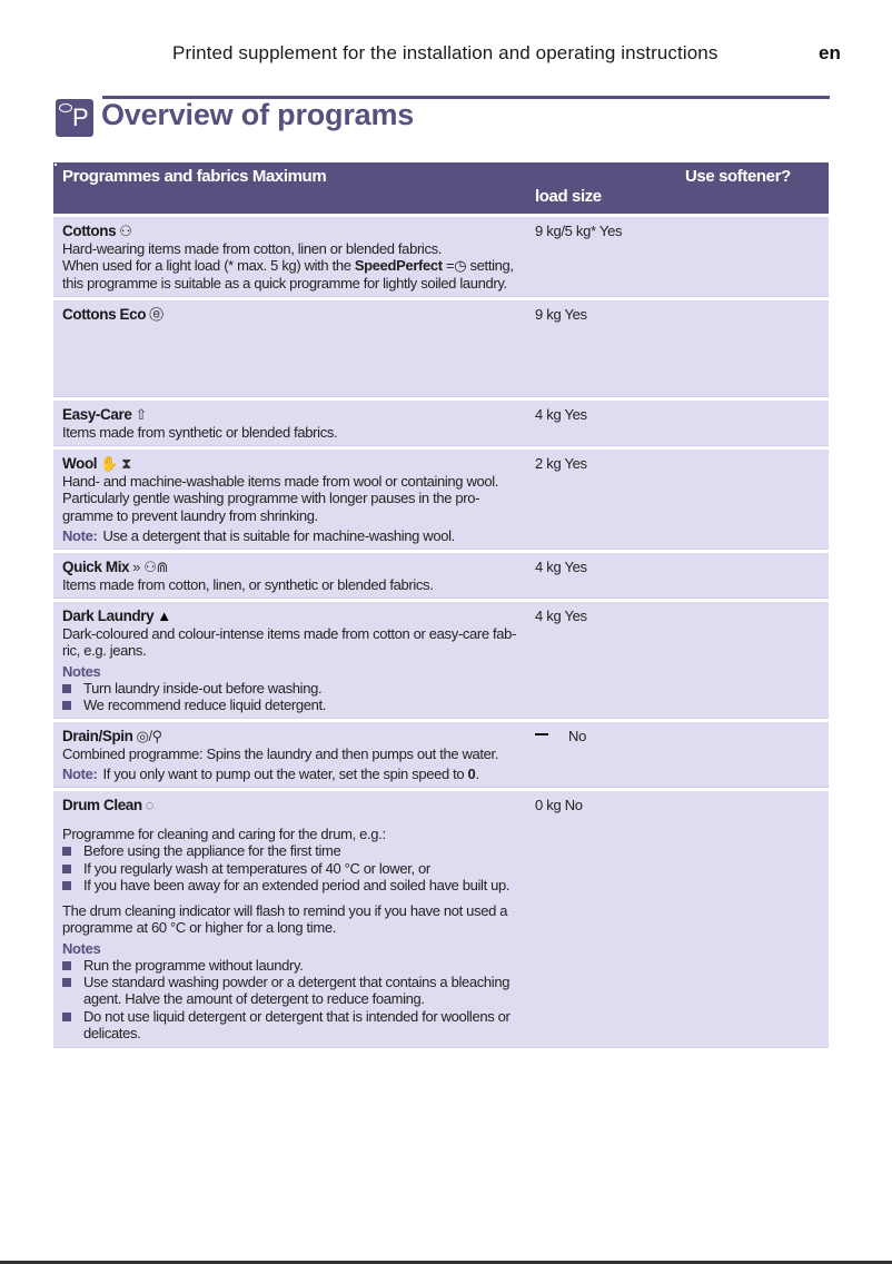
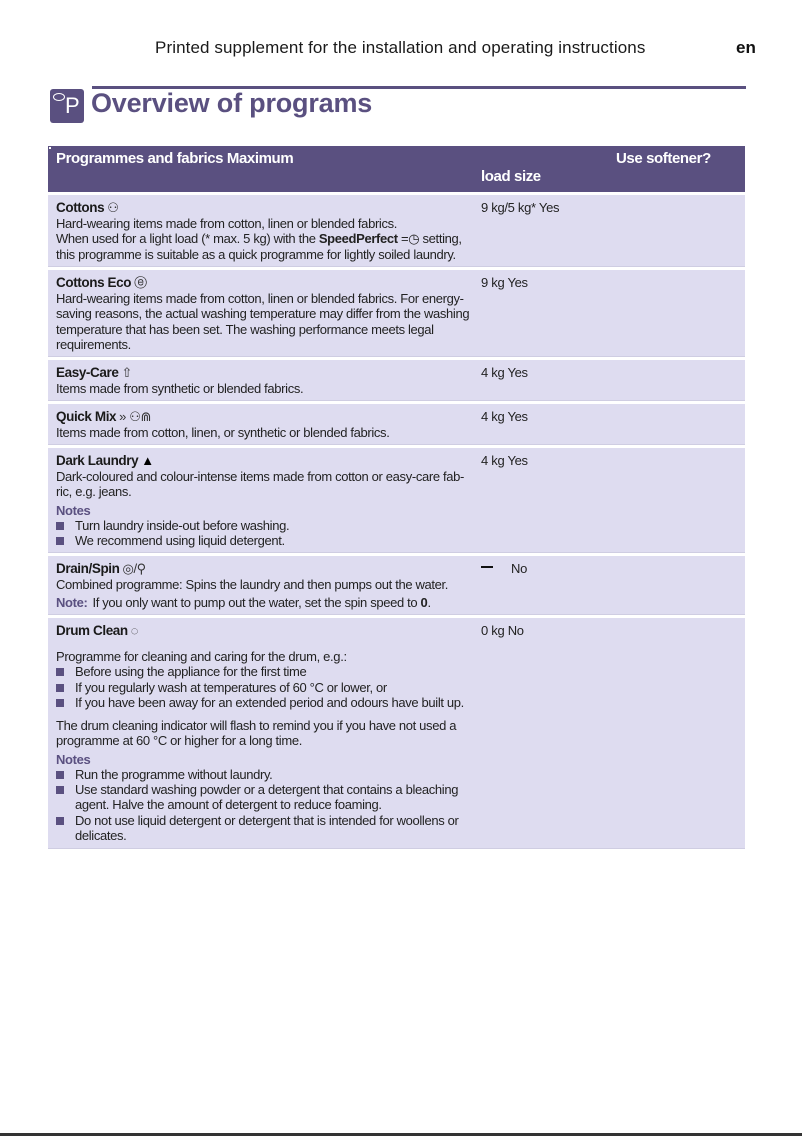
  Printed supplement for the installation and operating instructions
  en
  P
  Overview of programs
  Programmes and fabrics Maximum
  load size
  Use softener?
  Cottons ⚇
  Hard-wearing items made from cotton, linen or blended fabrics.
  When used for a light load (* max. 5 kg) with the SpeedPerfect =◷ setting, this programme is suitable as a quick programme for lightly soiled laundry.
  9 kg/5 kg* Yes
  Cottons Eco ⓔ
+ Hard-wearing items made from cotton, linen or blended fabrics. For energy-saving reasons, the actual washing temperature may differ from the washing temperature that has been set. The washing performance meets legal requirements.
  9 kg Yes
  Easy-Care ⇧
  Items made from synthetic or blended fabrics.
  4 kg Yes
- Wool ✋ ⧗
- Hand- and machine-washable items made from wool or containing wool. Particularly gentle washing programme with longer pauses in the pro-gramme to prevent laundry from shrinking.
- Note: Use a detergent that is suitable for machine-washing wool.
- 2 kg Yes
  Quick Mix » ⚇⋒
  Items made from cotton, linen, or synthetic or blended fabrics.
  4 kg Yes
  Dark Laundry ▲
  Dark-coloured and colour-intense items made from cotton or easy-care fab-ric, e.g. jeans.
  Notes
  Turn laundry inside-out before washing.
- We recommend reduce liquid detergent.
+ We recommend using liquid detergent.
  4 kg Yes
  Drain/Spin ◎/⚲
  Combined programme: Spins the laundry and then pumps out the water.
  Note: If you only want to pump out the water, set the spin speed to 0.
  No
  Drum Clean ◌
  Programme for cleaning and caring for the drum, e.g.:
  Before using the appliance for the first time
- If you regularly wash at temperatures of 40 °C or lower, or
+ If you regularly wash at temperatures of 60 °C or lower, or
- If you have been away for an extended period and soiled have built up.
+ If you have been away for an extended period and odours have built up.
  The drum cleaning indicator will flash to remind you if you have not used a programme at 60 °C or higher for a long time.
  Notes
  Run the programme without laundry.
  Use standard washing powder or a detergent that contains a bleaching agent. Halve the amount of detergent to reduce foaming.
  Do not use liquid detergent or detergent that is intended for woollens or delicates.
  0 kg No
